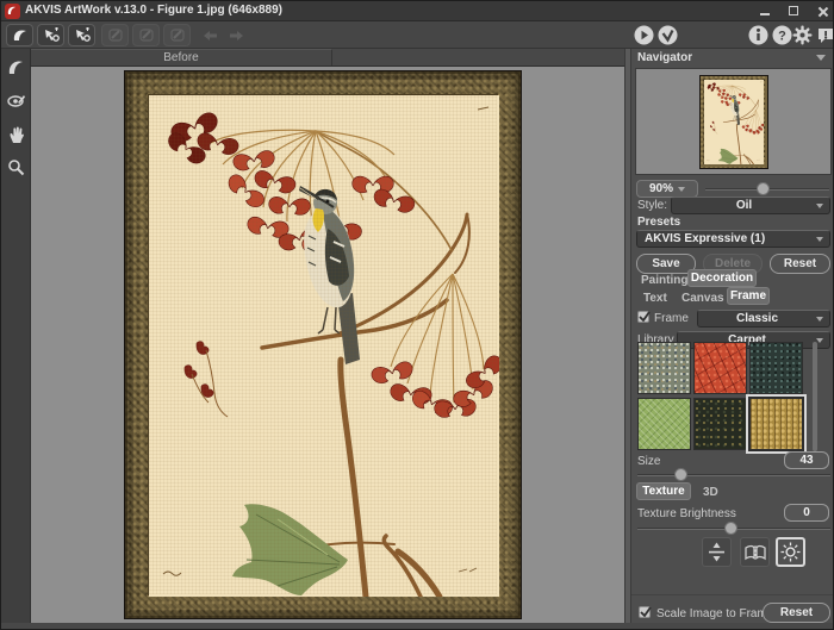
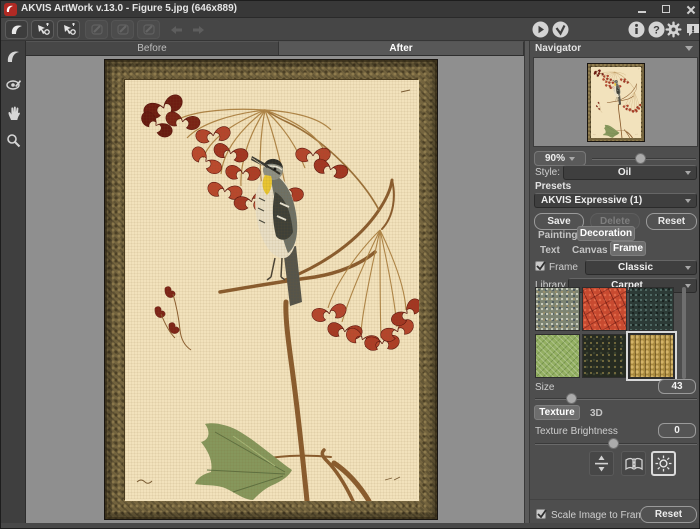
- AKVIS ArtWork v.13.0 - Figure 1.jpg (646x889)
+ AKVIS ArtWork v.13.0 - Figure 5.jpg (646x889)
  ?
  Before
+ After
  Navigator
  90%
  Style:
  Oil
  Presets
  AKVIS Expressive (1)
  Save
  Delete
  Reset
  Painting
  Decoration
  Text
  Canvas
  Frame
  Frame
  Classic
  Library
  Carpet
  Size
  43
  Texture
  3D
  Texture Brightness
  0
  Scale Image to Fra
  Reset
